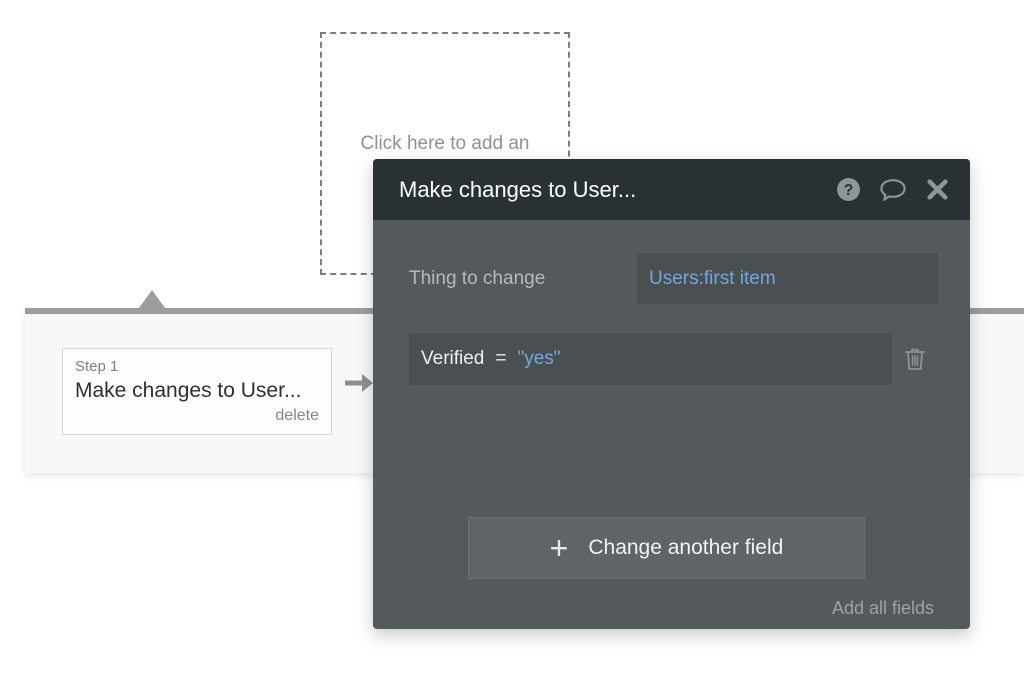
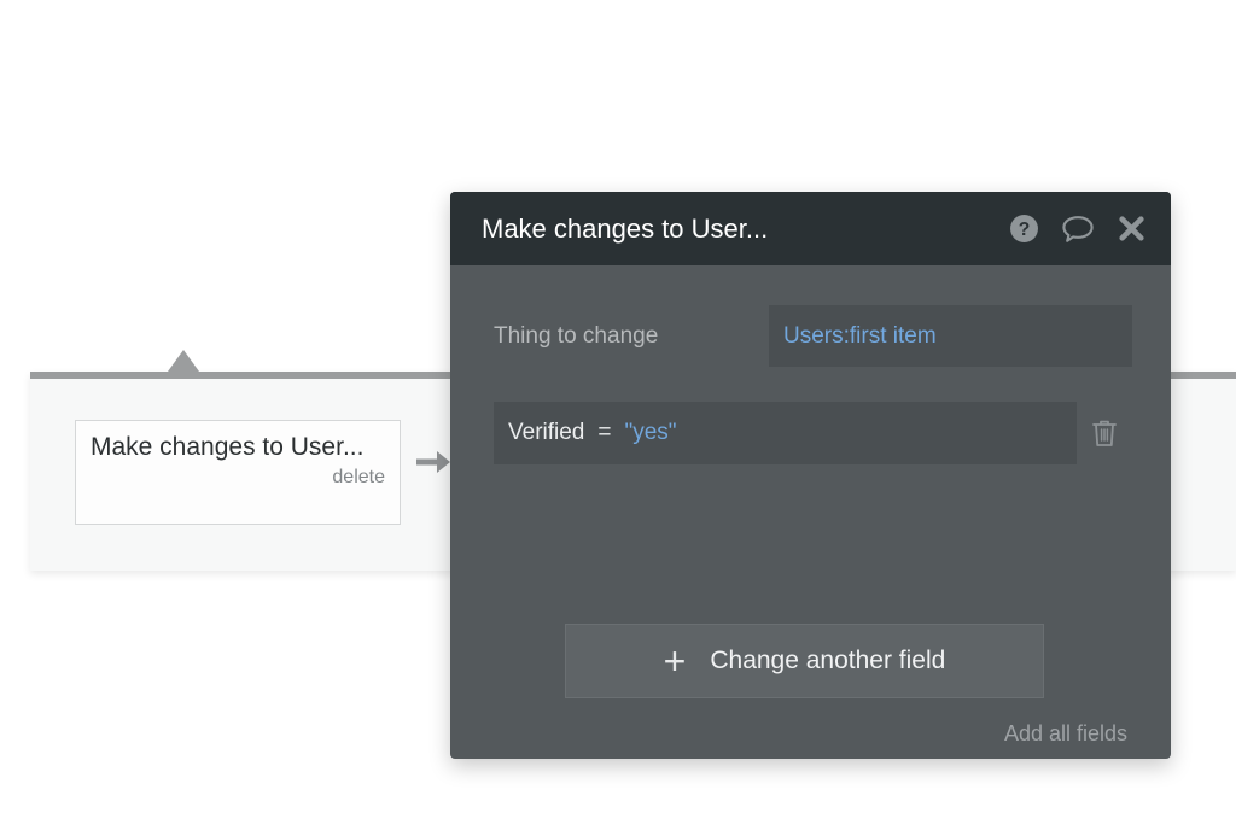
- Click here to add an
- Step 1
  Make changes to User...
  delete
  Make changes to User...
  ?
  Thing to change
  Users:first item
  Verified
  =
  "yes"
  +
  Change another field
  Add all fields
